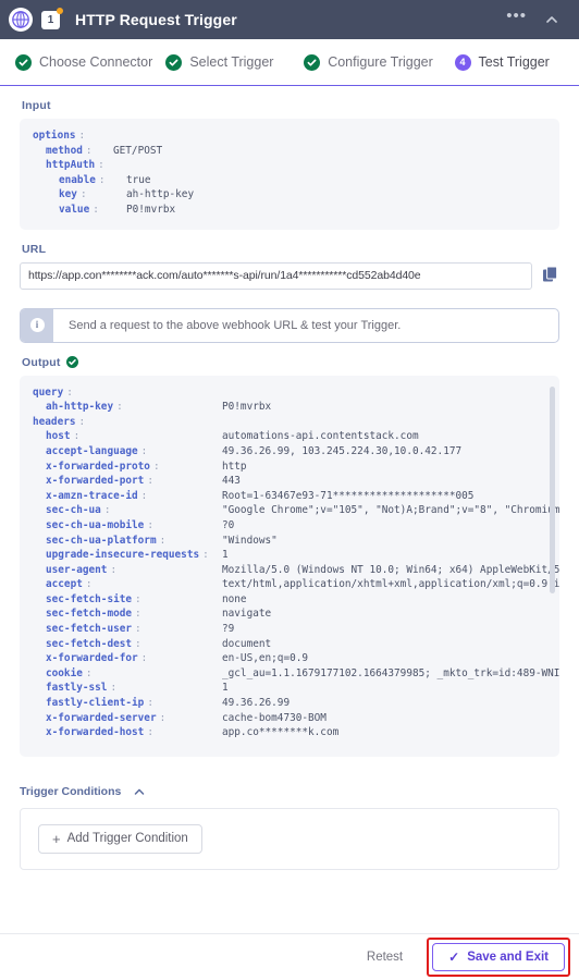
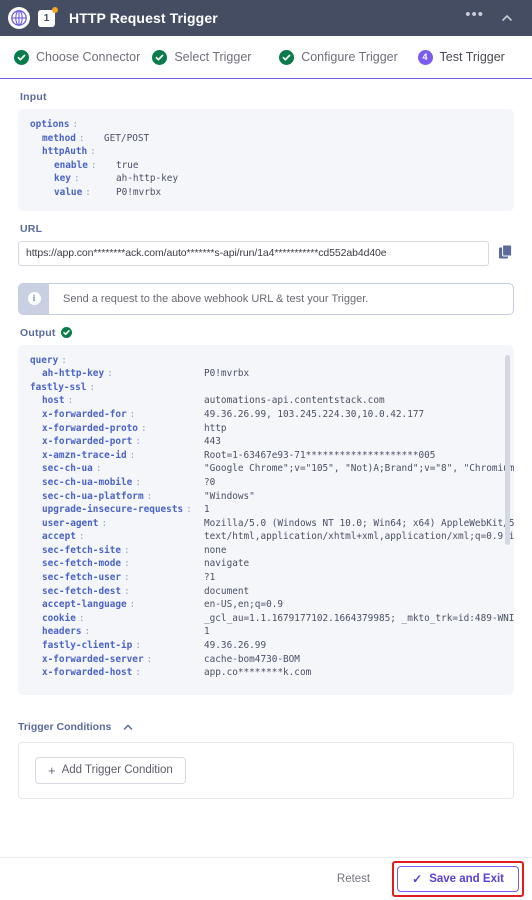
  1
  HTTP Request Trigger
  •••
  Choose Connector
  Select Trigger
  Configure Trigger
  4
  Test Trigger
  Input
  options :
  method :
  GET/POST
  httpAuth :
  enable :
  true
  key :
  ah-http-key
  value :
  P0!mvrbx
  URL
  https://app.con********ack.com/auto*******s-api/run/1a4***********cd552ab4d40e
  i
  Send a request to the above webhook URL & test your Trigger.
  Output
  query :
  ah-http-key :
  P0!mvrbx
- headers :
+ fastly-ssl :
  host :
  automations-api.contentstack.com
- accept-language :
+ x-forwarded-for :
  49.36.26.99, 103.245.224.30,10.0.42.177
  x-forwarded-proto :
  http
  x-forwarded-port :
  443
  x-amzn-trace-id :
  Root=1-63467e93-71********************005
  sec-ch-ua :
  "Google Chrome";v="105", "Not)A;Brand";v="8", "Chromim
  sec-ch-ua-mobile :
  ?0
  sec-ch-ua-platform :
  "Windows"
  upgrade-insecure-requests :
  1
  user-agent :
  Mozilla/5.0 (Windows NT 10.0; Win64; x64) AppleWebKit5
  accept :
  text/html,application/xhtml+xml,application/xml;q=0.9i
  sec-fetch-site :
  none
  sec-fetch-mode :
  navigate
  sec-fetch-user :
- ?9
+ ?1
  sec-fetch-dest :
  document
- x-forwarded-for :
+ accept-language :
  en-US,en;q=0.9
  cookie :
  _gcl_au=1.1.1679177102.1664379985; _mkto_trk=id:489-WNI
- fastly-ssl :
+ headers :
  1
  fastly-client-ip :
  49.36.26.99
  x-forwarded-server :
  cache-bom4730-BOM
  x-forwarded-host :
  app.co********k.com
  Trigger Conditions
  +
  Add Trigger Condition
  Retest
  ✓
  Save and Exit
